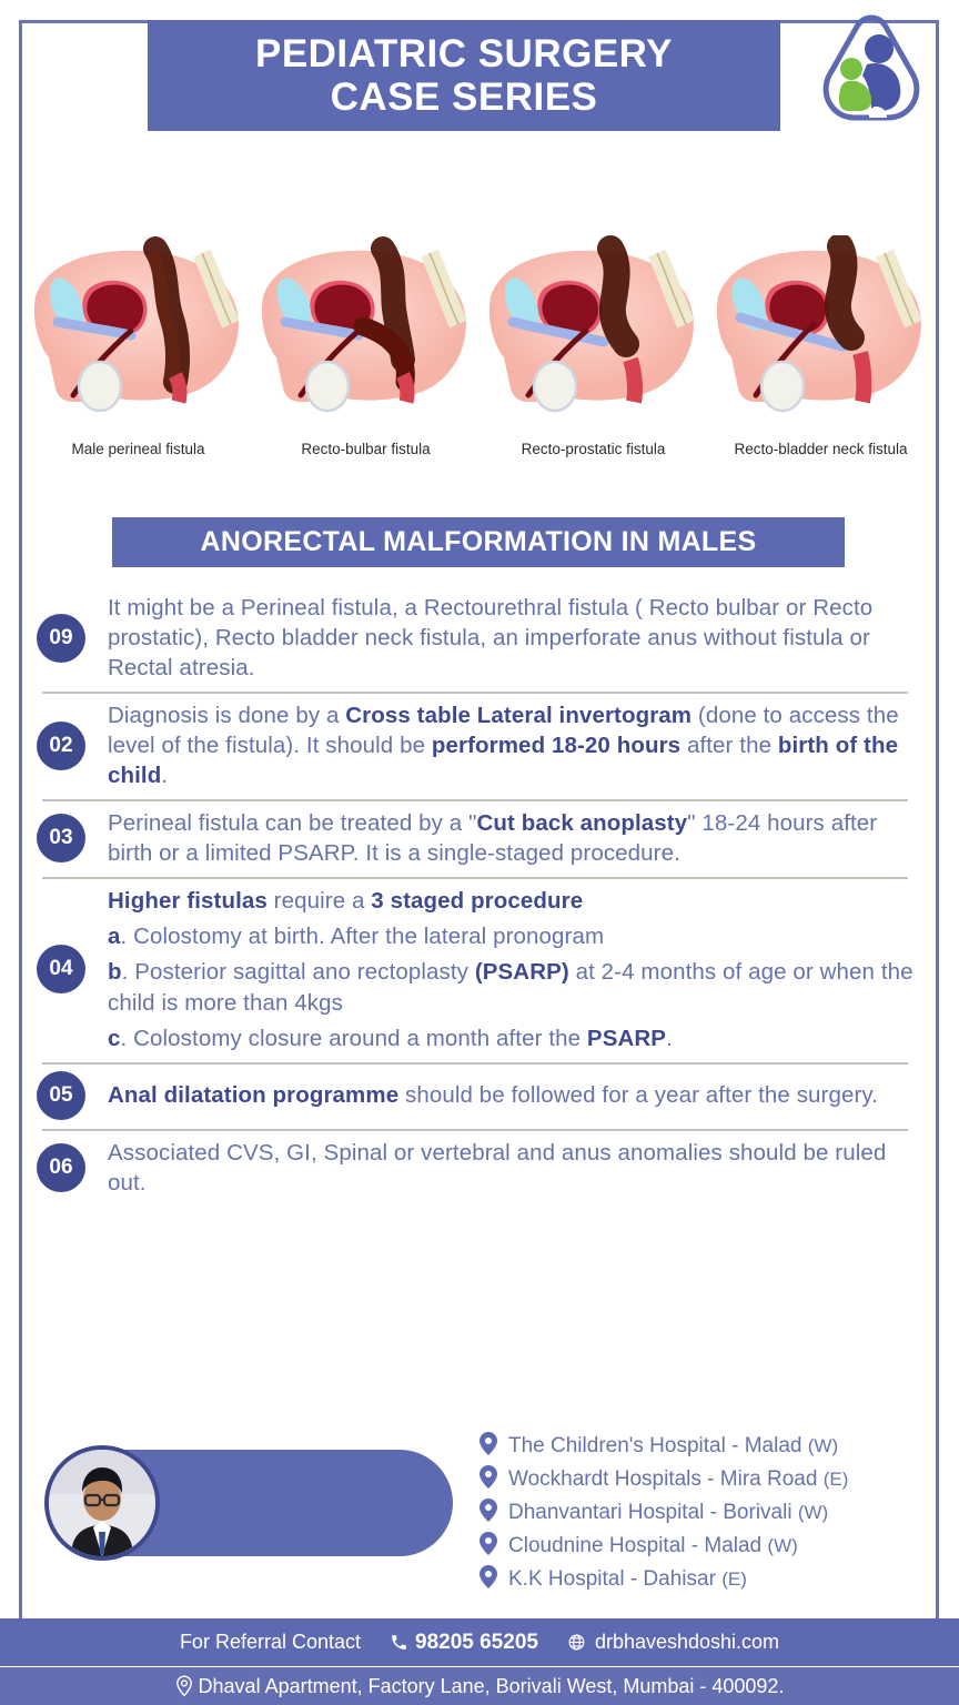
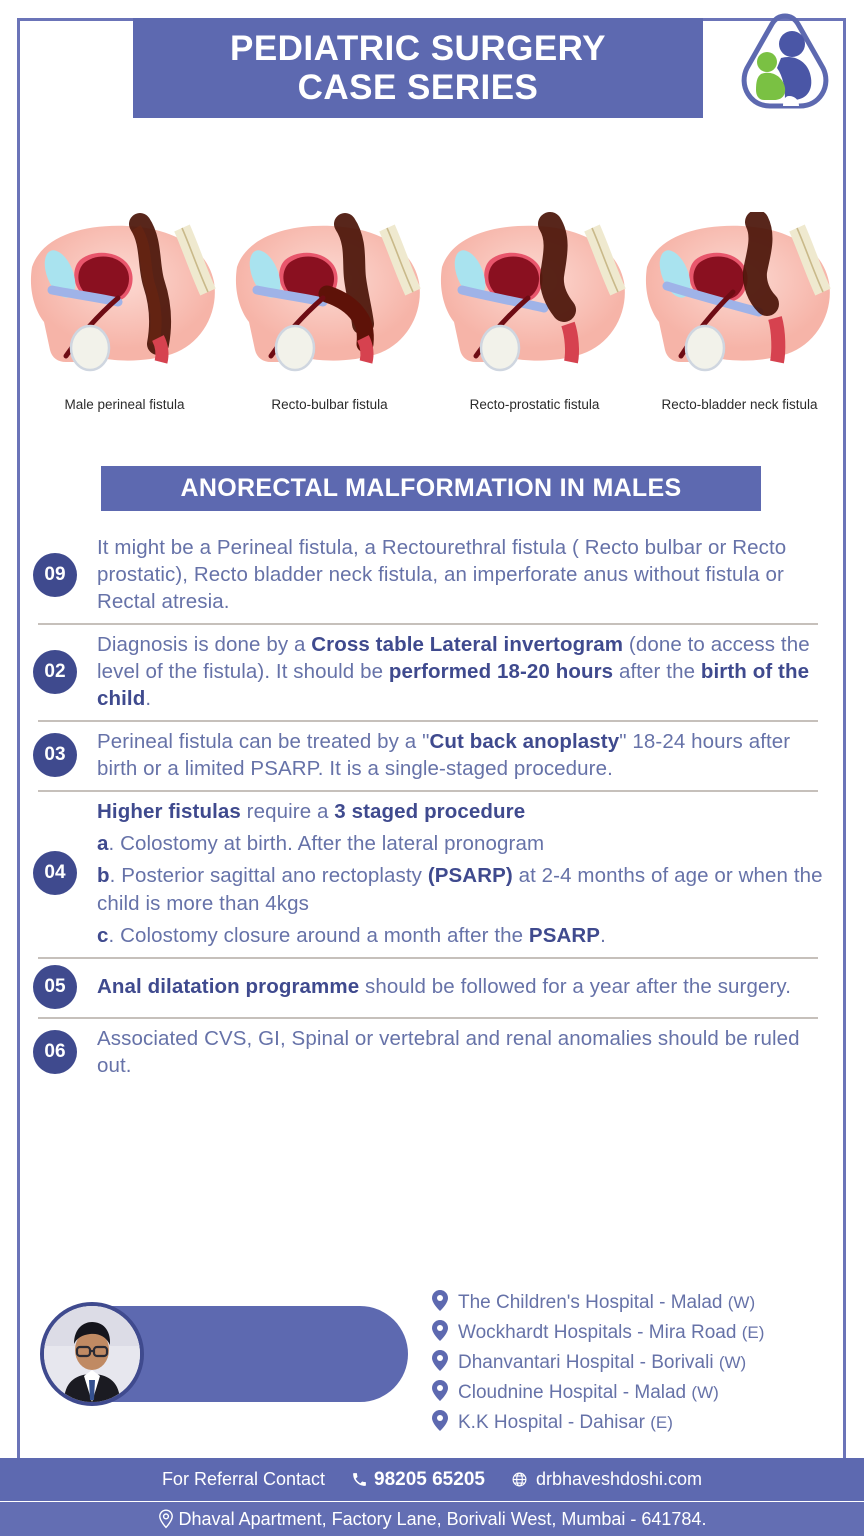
  PEDIATRIC SURGERY
  CASE SERIES
  Male perineal fistula
  Recto-bulbar fistula
  Recto-prostatic fistula
  Recto-bladder neck fistula
  ANORECTAL MALFORMATION IN MALES
  09
  It might be a Perineal fistula, a Rectourethral fistula ( Recto bulbar or Recto prostatic), Recto bladder neck fistula, an imperforate anus without fistula or Rectal atresia.
  02
  Diagnosis is done by a Cross table Lateral invertogram (done to access the level of the fistula). It should be performed 18-20 hours after the birth of the child.
  03
  Perineal fistula can be treated by a "Cut back anoplasty" 18-24 hours after birth or a limited PSARP. It is a single-staged procedure.
  04
  Higher fistulas require a 3 staged procedure
  a. Colostomy at birth. After the lateral pronogram
  b. Posterior sagittal ano rectoplasty (PSARP) at 2-4 months of age or when the child is more than 4kgs
  c. Colostomy closure around a month after the PSARP.
  05
  Anal dilatation programme should be followed for a year after the surgery.
  06
- Associated CVS, GI, Spinal or vertebral and anus anomalies should be ruled out.
+ Associated CVS, GI, Spinal or vertebral and renal anomalies should be ruled out.
  The Children's Hospital - Malad (W)
  Wockhardt Hospitals - Mira Road (E)
  Dhanvantari Hospital - Borivali (W)
  Cloudnine Hospital - Malad (W)
  K.K Hospital - Dahisar (E)
  For Referral Contact
  98205 65205
  drbhaveshdoshi.com
- Dhaval Apartment, Factory Lane, Borivali West, Mumbai - 400092.
+ Dhaval Apartment, Factory Lane, Borivali West, Mumbai - 641784.
